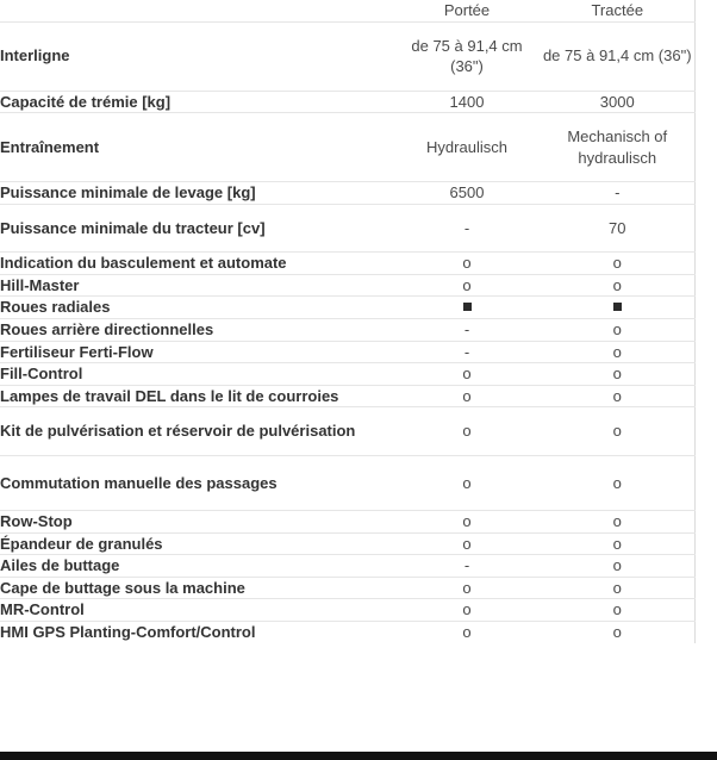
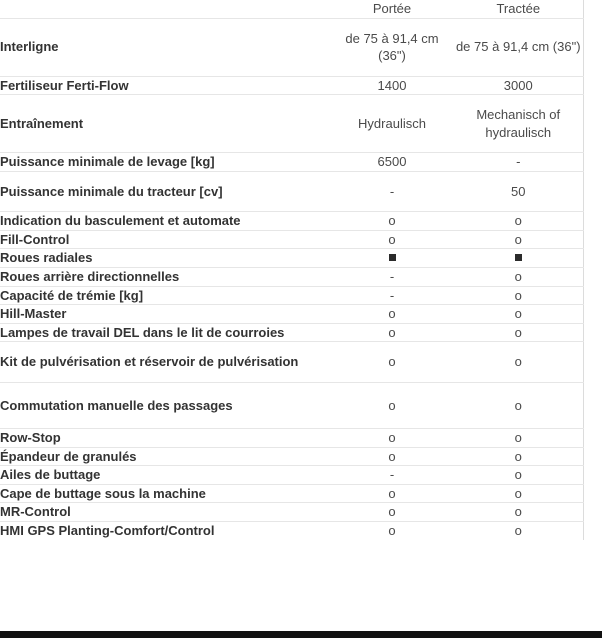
  	Portée	Tractée
  Interligne	de 75 à 91,4 cm (36")	de 75 à 91,4 cm (36")
- Capacité de trémie [kg]	1400	3000
+ Fertiliseur Ferti-Flow	1400	3000
  Entraînement	Hydraulisch	Mechanisch of hydraulisch
  Puissance minimale de levage [kg]	6500	-
- Puissance minimale du tracteur [cv]	-	70
+ Puissance minimale du tracteur [cv]	-	50
  Indication du basculement et automate	o	o
- Hill-Master	o	o
+ Fill-Control	o	o
  Roues radiales
  Roues arrière directionnelles	-	o
- Fertiliseur Ferti-Flow	-	o
+ Capacité de trémie [kg]	-	o
- Fill-Control	o	o
+ Hill-Master	o	o
  Lampes de travail DEL dans le lit de courroies	o	o
  Kit de pulvérisation et réservoir de pulvérisation	o	o
  Commutation manuelle des passages	o	o
  Row-Stop	o	o
  Épandeur de granulés	o	o
  Ailes de buttage	-	o
  Cape de buttage sous la machine	o	o
  MR-Control	o	o
  HMI GPS Planting-Comfort/Control	o	o
